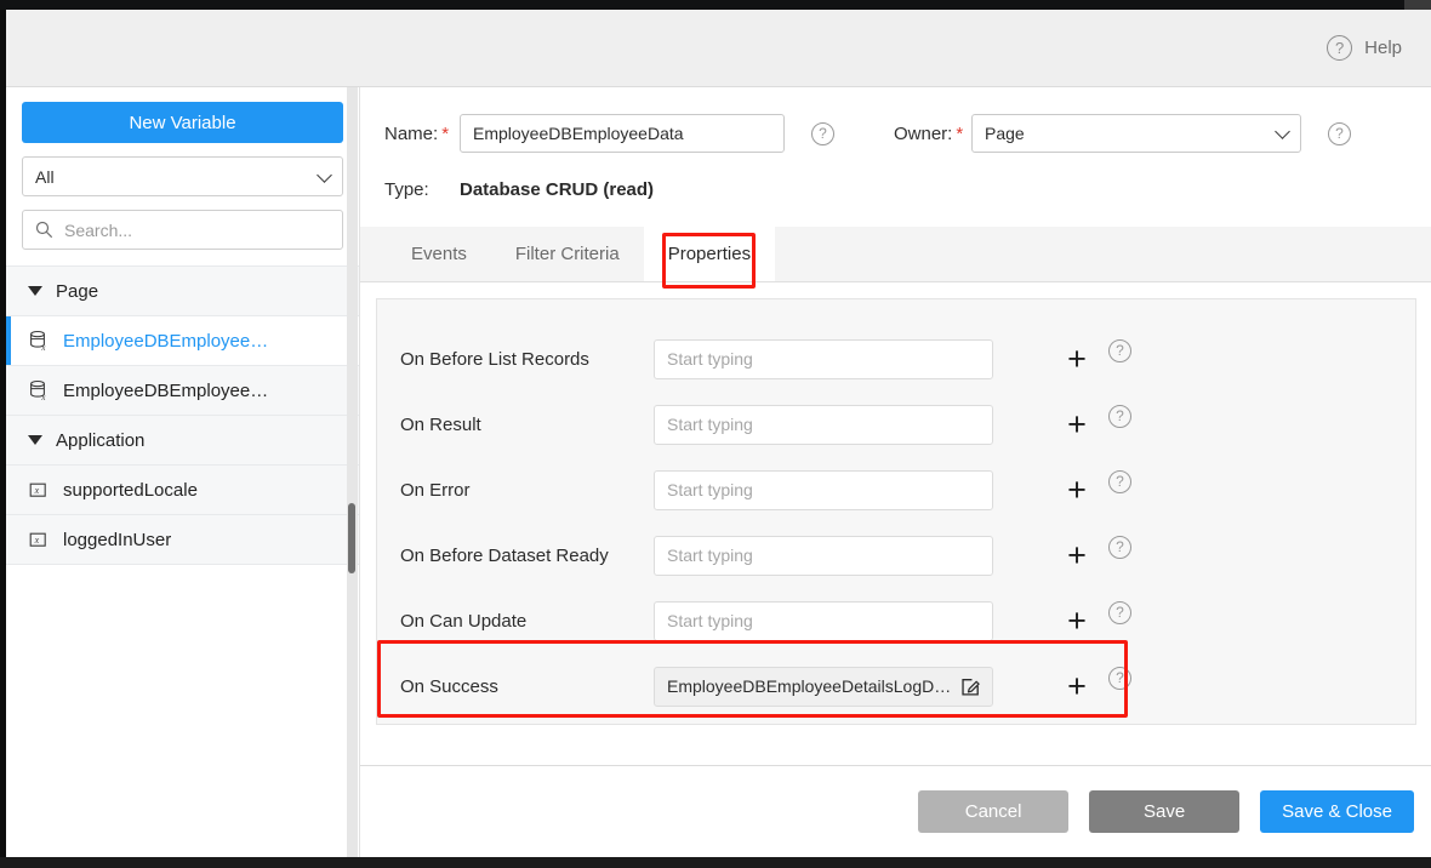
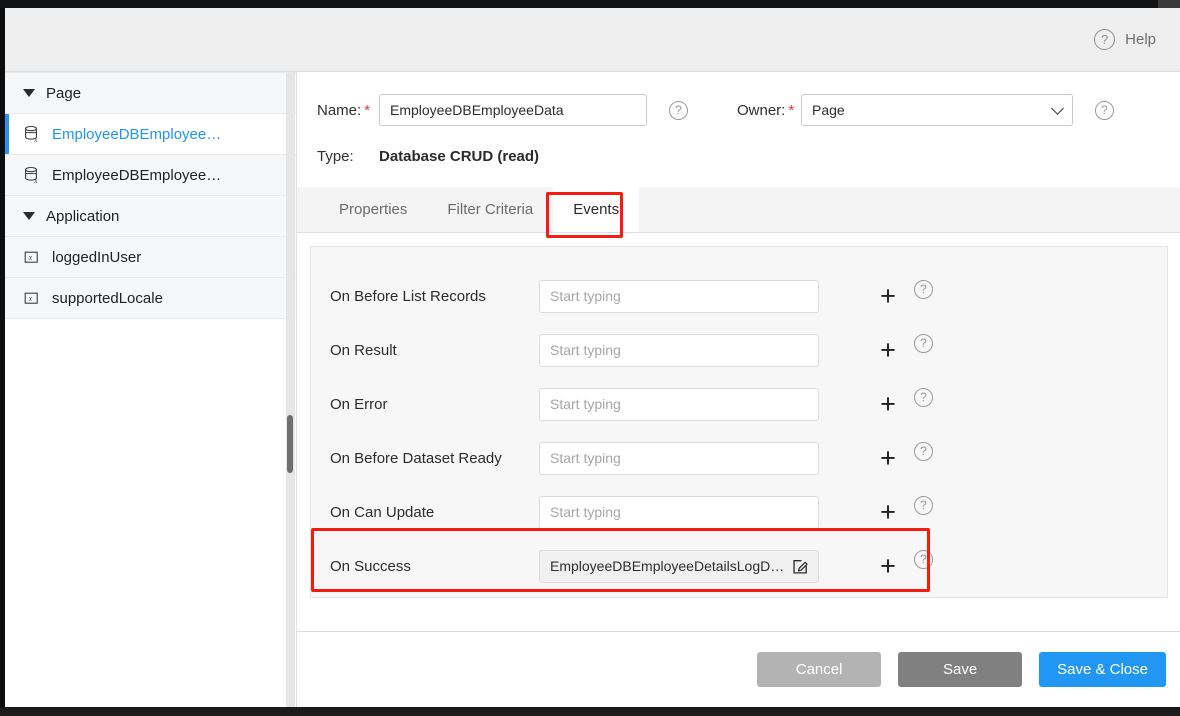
  ?
  Help
- New Variable
- All
- Search...
  Page
  x
  EmployeeDBEmployee…
  x
  EmployeeDBEmployee…
  Application
  x
- supportedLocale
+ loggedInUser
  x
- loggedInUser
+ supportedLocale
  Name: *
  EmployeeDBEmployeeData
  ?
  Owner: *
  Page
  ?
  Type:
  Database CRUD (read)
- Events
+ Properties
  Filter Criteria
- Properties
+ Events
  On Before List Records
  Start typing
  +
  ?
  On Result
  Start typing
  +
  ?
  On Error
  Start typing
  +
  ?
  On Before Dataset Ready
  Start typing
  +
  ?
  On Can Update
  Start typing
  +
  ?
  On Success
  EmployeeDBEmployeeDetailsLogD…
  +
  ?
  Cancel
  Save
  Save & Close
